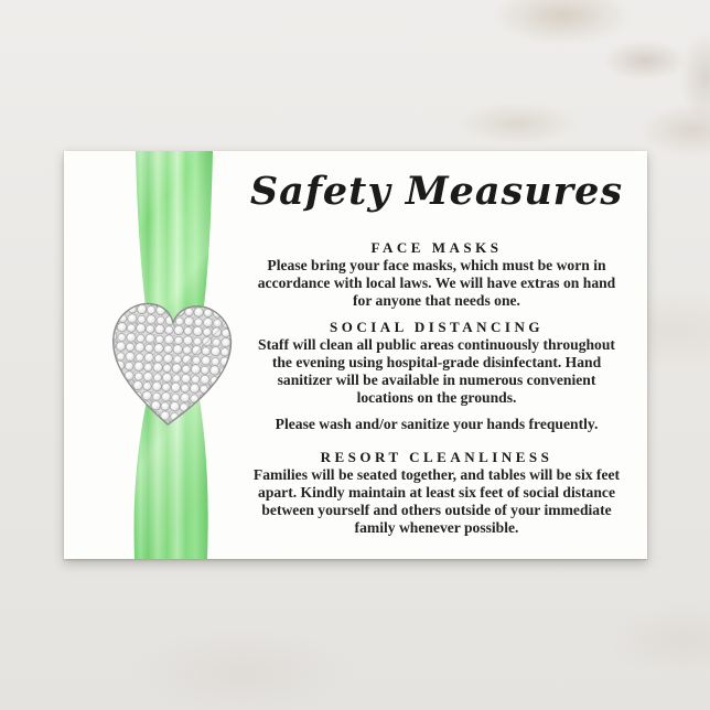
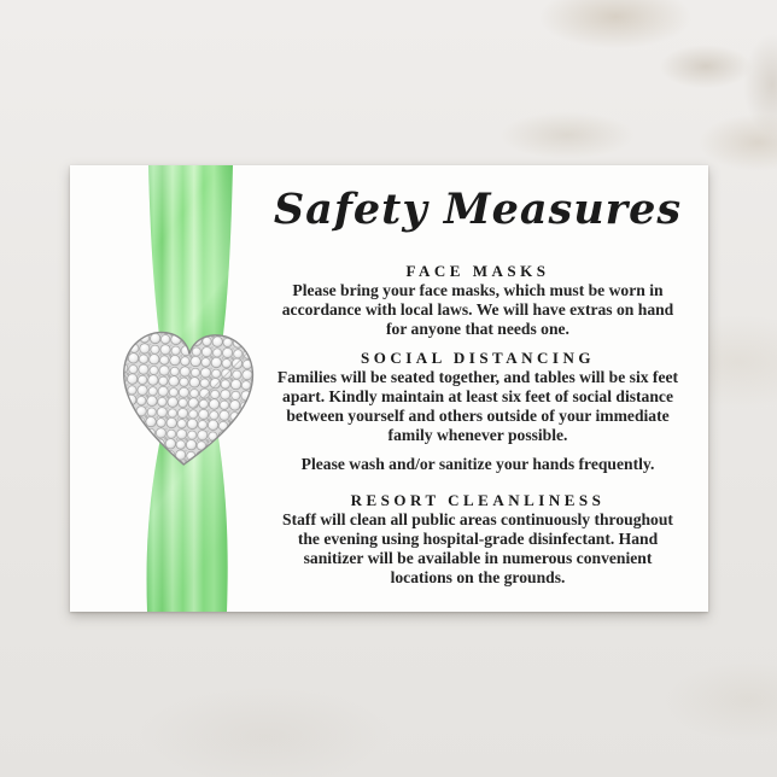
  Safety Measures
  FACE MASKS
  Please bring your face masks, which must be worn in accordance with local laws. We will have extras on hand for anyone that needs one.
  SOCIAL DISTANCING
- Staff will clean all public areas continuously throughout the evening using hospital-grade disinfectant. Hand sanitizer will be available in numerous convenient locations on the grounds.
+ Families will be seated together, and tables will be six feet apart. Kindly maintain at least six feet of social distance between yourself and others outside of your immediate family whenever possible.
  Please wash and/or sanitize your hands frequently.
  RESORT CLEANLINESS
- Families will be seated together, and tables will be six feet apart. Kindly maintain at least six feet of social distance between yourself and others outside of your immediate family whenever possible.
+ Staff will clean all public areas continuously throughout the evening using hospital-grade disinfectant. Hand sanitizer will be available in numerous convenient locations on the grounds.
